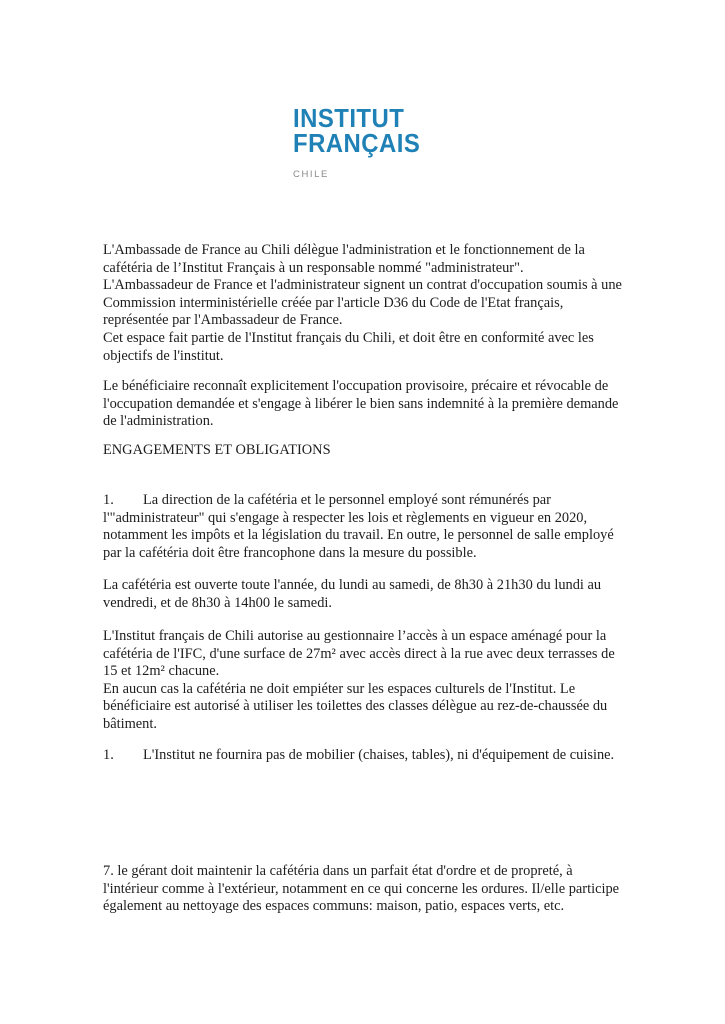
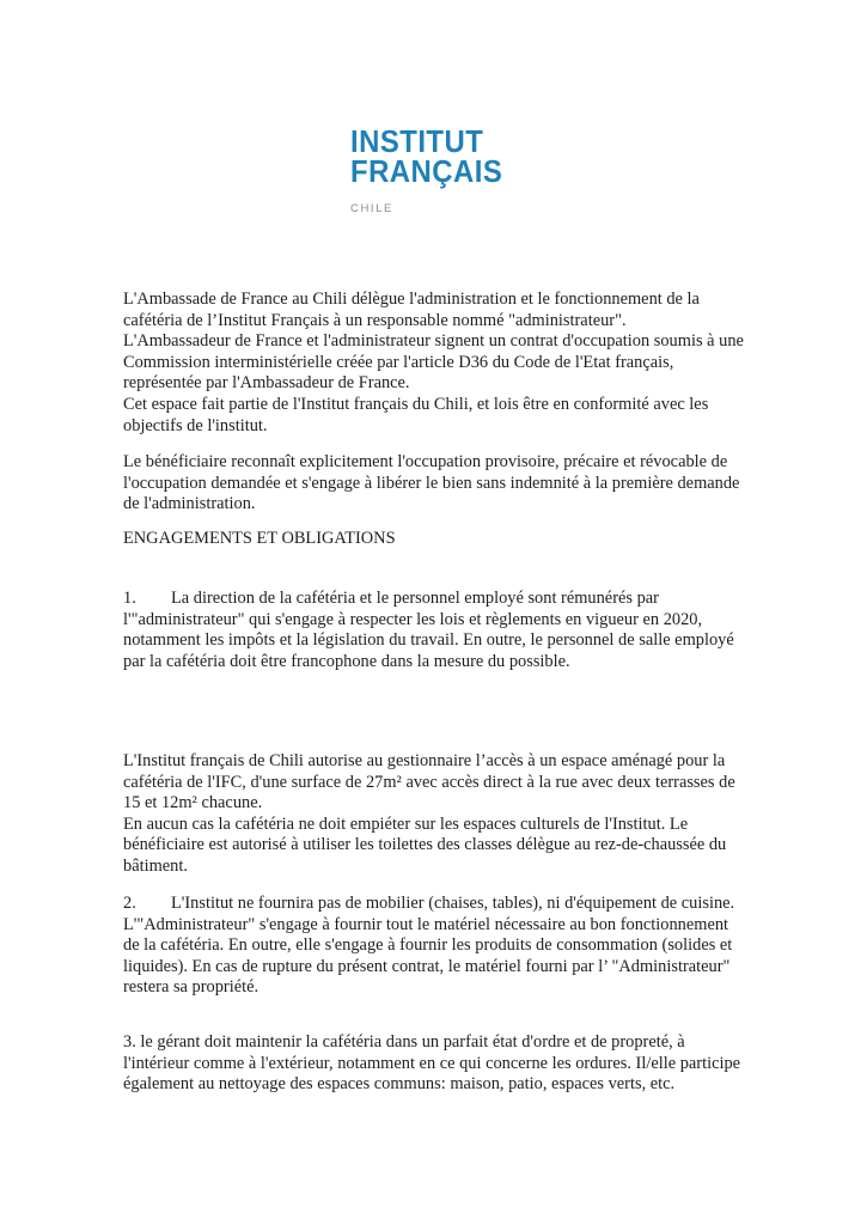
  INSTITUT
  FRANÇAIS
  CHILE
  L'Ambassade de France au Chili délègue l'administration et le fonctionnement de la cafétéria de l’Institut Français à un responsable nommé "administrateur".
  L'Ambassadeur de France et l'administrateur signent un contrat d'occupation soumis à une Commission interministérielle créée par l'article D36 du Code de l'Etat français, représentée par l'Ambassadeur de France.
- Cet espace fait partie de l'Institut français du Chili, et doit être en conformité avec les objectifs de l'institut.
+ Cet espace fait partie de l'Institut français du Chili, et lois être en conformité avec les objectifs de l'institut.
  Le bénéficiaire reconnaît explicitement l'occupation provisoire, précaire et révocable de l'occupation demandée et s'engage à libérer le bien sans indemnité à la première demande de l'administration.
  ENGAGEMENTS ET OBLIGATIONS
  1. La direction de la cafétéria et le personnel employé sont rémunérés par l'"administrateur" qui s'engage à respecter les lois et règlements en vigueur en 2020, notamment les impôts et la législation du travail. En outre, le personnel de salle employé par la cafétéria doit être francophone dans la mesure du possible.
- La cafétéria est ouverte toute l'année, du lundi au samedi, de 8h30 à 21h30 du lundi au vendredi, et de 8h30 à 14h00 le samedi.
  L'Institut français de Chili autorise au gestionnaire l’accès à un espace aménagé pour la cafétéria de l'IFC, d'une surface de 27m² avec accès direct à la rue avec deux terrasses de 15 et 12m² chacune.
  En aucun cas la cafétéria ne doit empiéter sur les espaces culturels de l'Institut. Le bénéficiaire est autorisé à utiliser les toilettes des classes délègue au rez-de-chaussée du bâtiment.
- 1. L'Institut ne fournira pas de mobilier (chaises, tables), ni d'équipement de cuisine.
+ 2. L'Institut ne fournira pas de mobilier (chaises, tables), ni d'équipement de cuisine.
+ L'"Administrateur" s'engage à fournir tout le matériel nécessaire au bon fonctionnement de la cafétéria. En outre, elle s'engage à fournir les produits de consommation (solides et liquides). En cas de rupture du présent contrat, le matériel fourni par l’ "Administrateur" restera sa propriété.
- 7. le gérant doit maintenir la cafétéria dans un parfait état d'ordre et de propreté, à l'intérieur comme à l'extérieur, notamment en ce qui concerne les ordures. Il/elle participe également au nettoyage des espaces communs: maison, patio, espaces verts, etc.
+ 3. le gérant doit maintenir la cafétéria dans un parfait état d'ordre et de propreté, à l'intérieur comme à l'extérieur, notamment en ce qui concerne les ordures. Il/elle participe également au nettoyage des espaces communs: maison, patio, espaces verts, etc.
